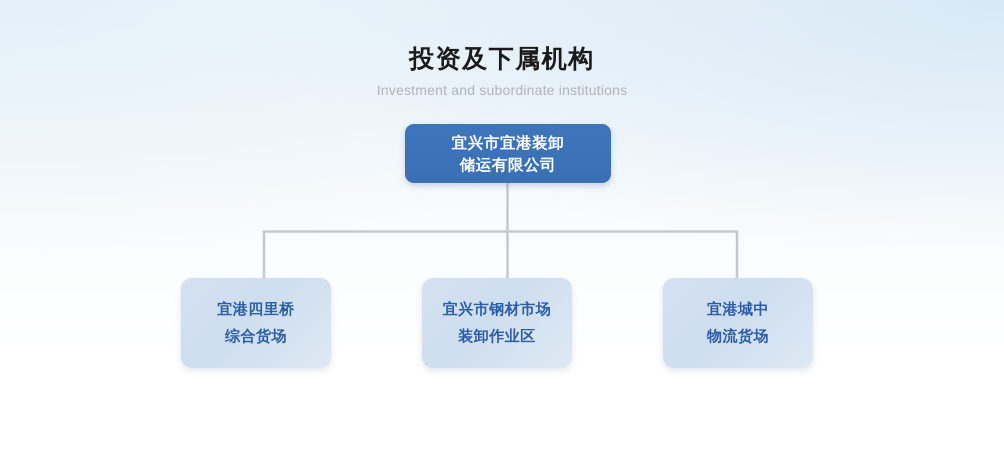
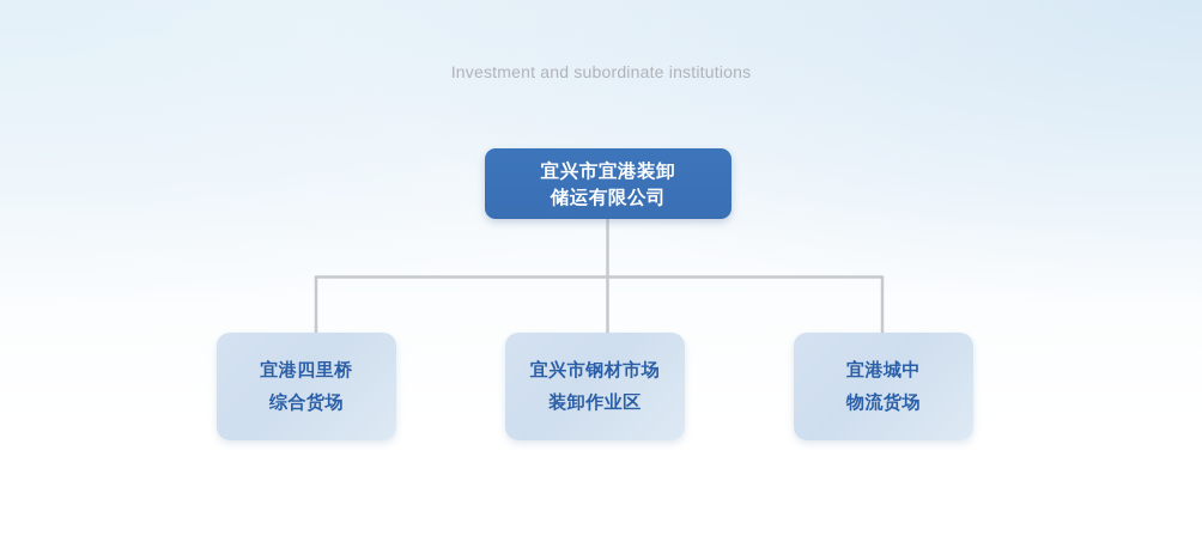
- 投资及下属机构
  Investment and subordinate institutions
  宜兴市宜港装卸
  储运有限公司
  宜港四里桥
  综合货场
  宜兴市钢材市场
  装卸作业区
  宜港城中
  物流货场
